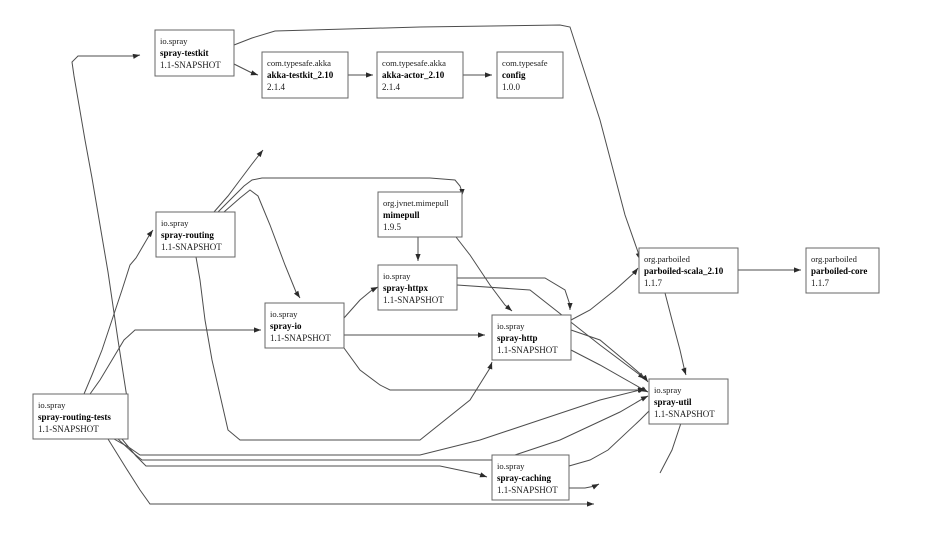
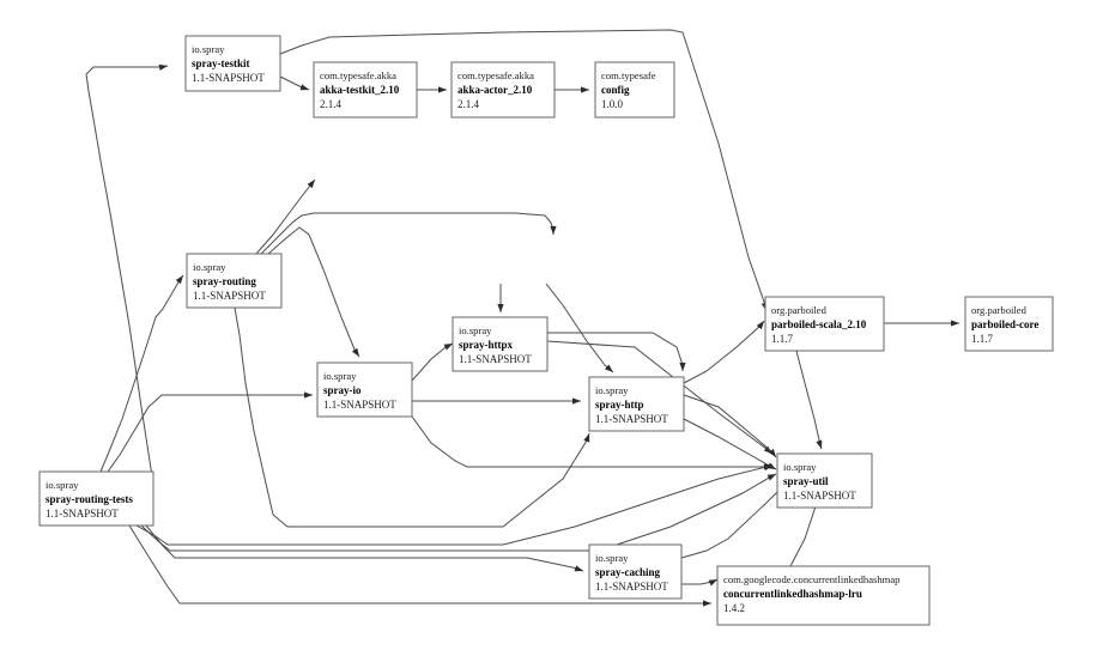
  io.spray
  spray-testkit
  1.1-SNAPSHOT
  com.typesafe.akka
  akka-testkit_2.10
  2.1.4
  com.typesafe.akka
  akka-actor_2.10
  2.1.4
  com.typesafe
  config
  1.0.0
- org.jvnet.mimepull
- mimepull
- 1.9.5
  io.spray
  spray-routing
  1.1-SNAPSHOT
  io.spray
  spray-httpx
  1.1-SNAPSHOT
  io.spray
  spray-io
  1.1-SNAPSHOT
  io.spray
  spray-http
  1.1-SNAPSHOT
  org.parboiled
  parboiled-scala_2.10
  1.1.7
  org.parboiled
  parboiled-core
  1.1.7
  io.spray
  spray-util
  1.1-SNAPSHOT
  io.spray
  spray-routing-tests
  1.1-SNAPSHOT
  io.spray
  spray-caching
  1.1-SNAPSHOT
+ com.googlecode.concurrentlinkedhashmap
+ concurrentlinkedhashmap-lru
+ 1.4.2
